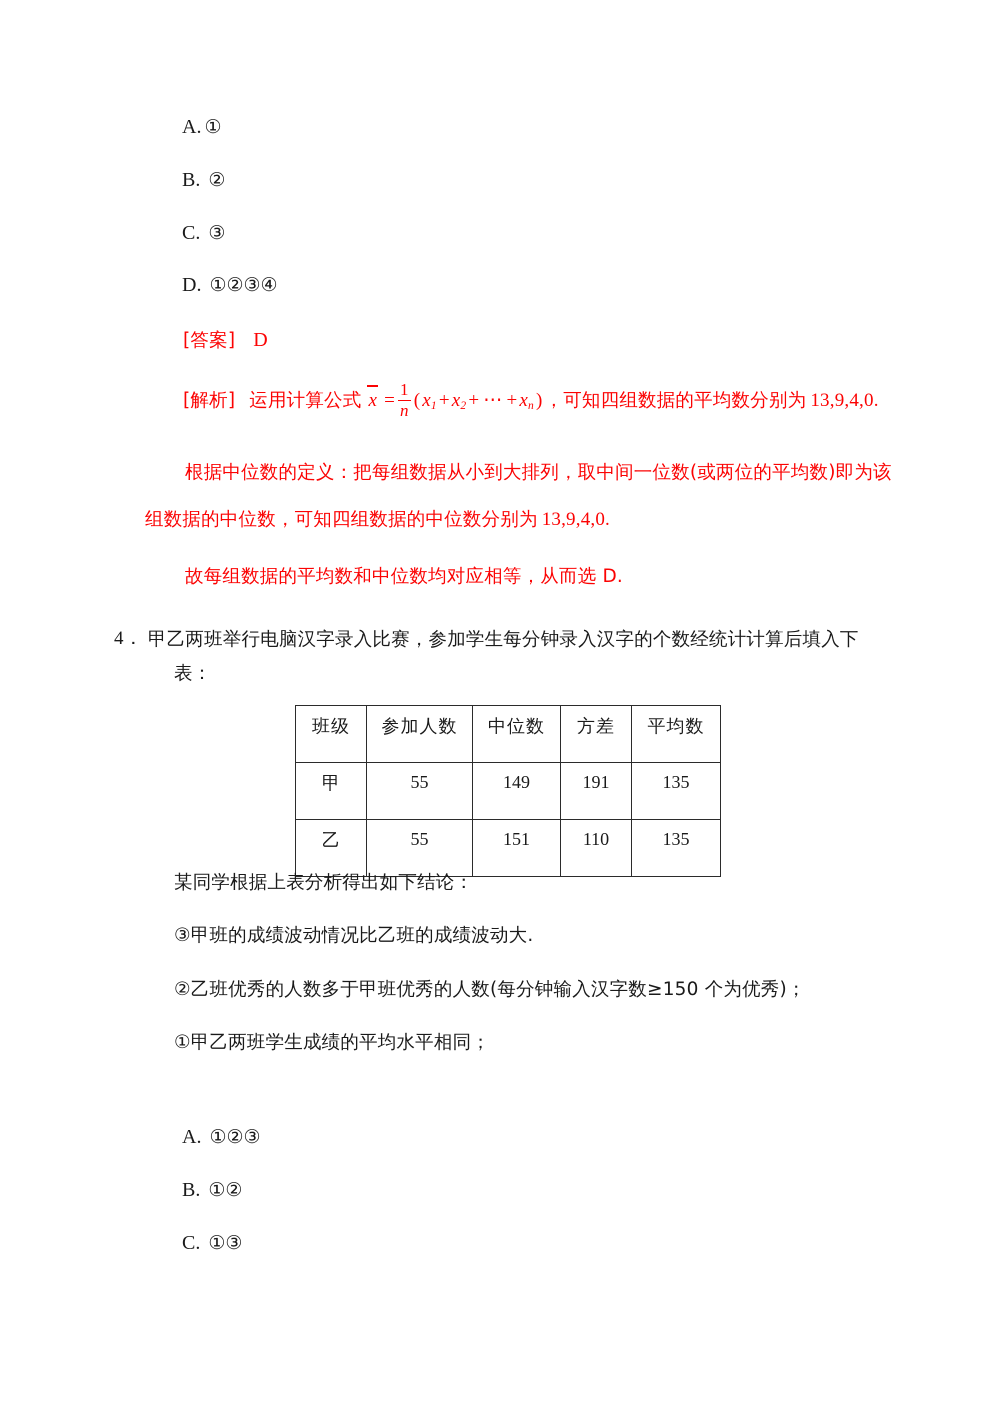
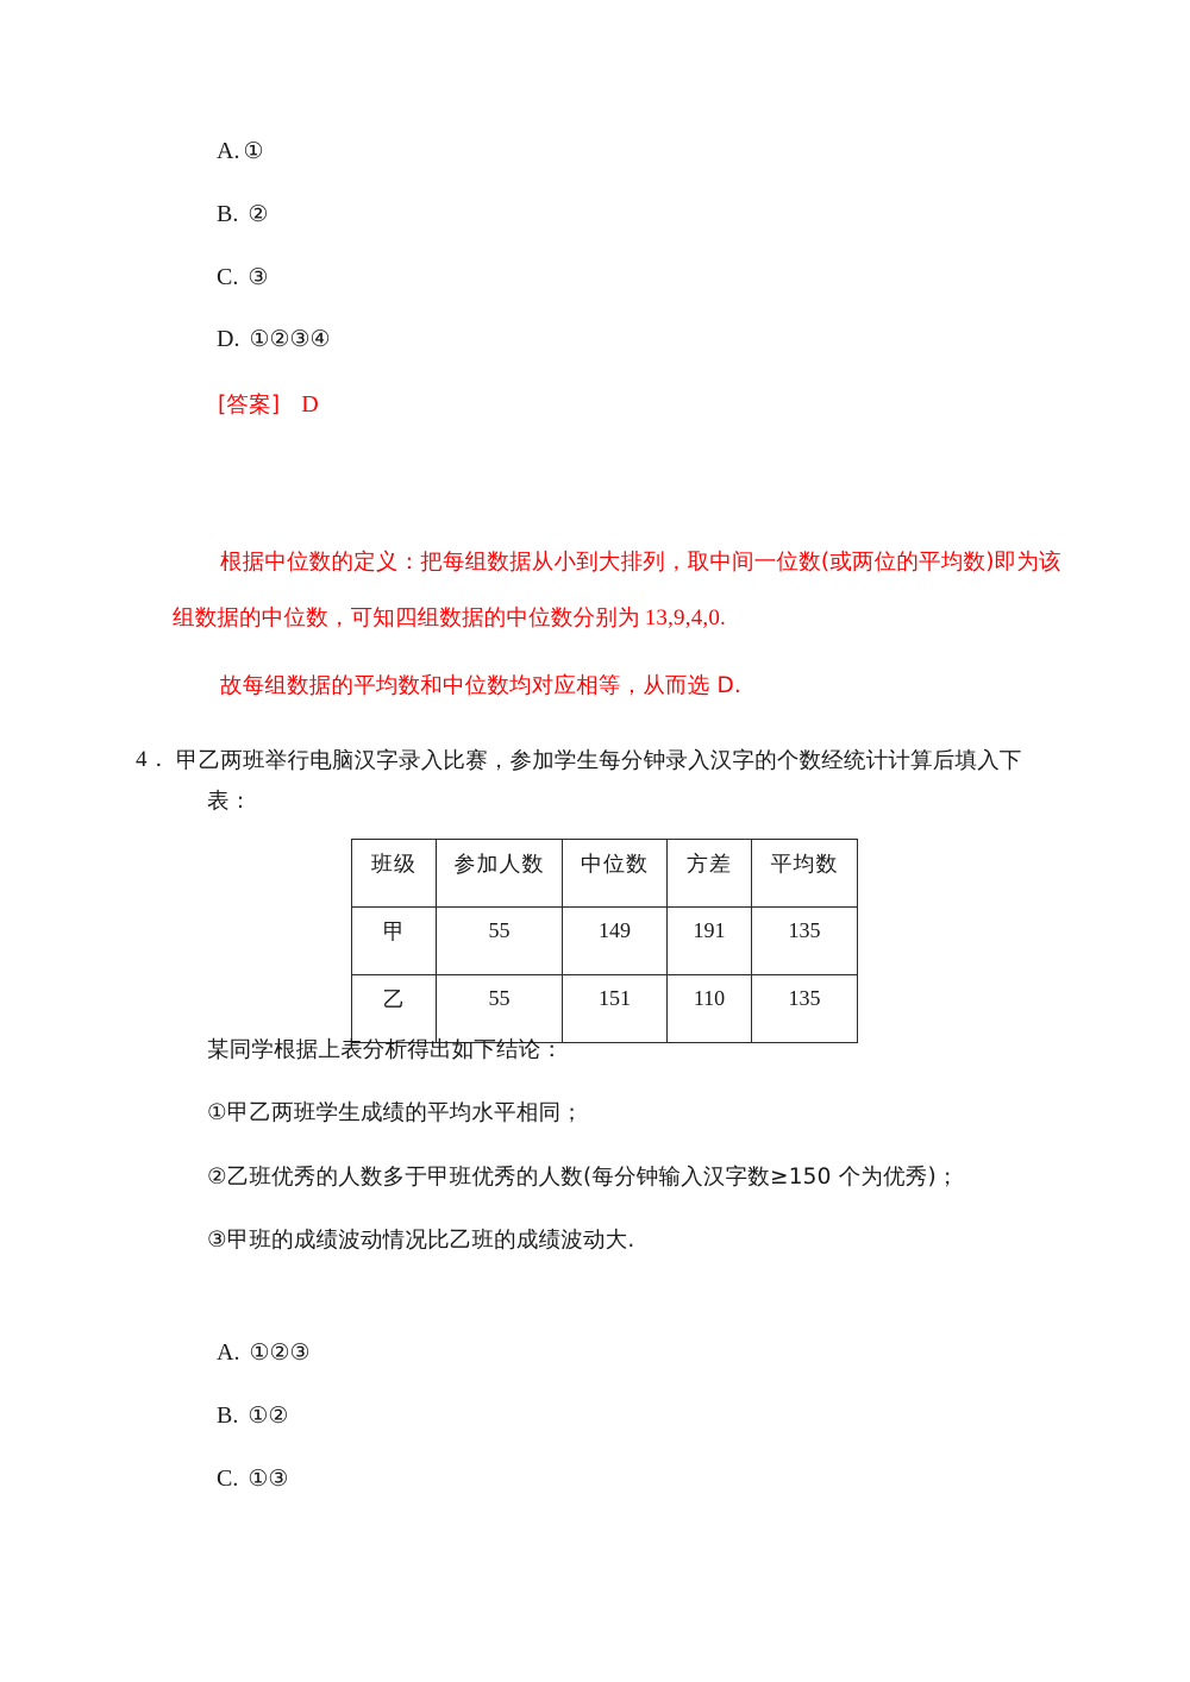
  A. ①
  B. ②
  C. ③
  D. ①②③④
  [答案] D
- [解析] 运用计算公式 x =
- 1
- n
- (x1 +x2 + ⋯ +xn )，可知四组数据的平均数分别为 13,9,4,0.
  根据中位数的定义：把每组数据从小到大排列，取中间一位数(或两位的平均数)即为该
  组数据的中位数，可知四组数据的中位数分别为 13,9,4,0.
  故每组数据的平均数和中位数均对应相等，从而选 D.
  4．
  甲乙两班举行电脑汉字录入比赛，参加学生每分钟录入汉字的个数经统计计算后填入下
  表：
  班级	参加人数	中位数	方差	平均数
  甲	55	149	191	135
  乙	55	151	110	135
  某同学根据上表分析得出如下结论：
- ③甲班的成绩波动情况比乙班的成绩波动大.
+ ①甲乙两班学生成绩的平均水平相同；
  ②乙班优秀的人数多于甲班优秀的人数(每分钟输入汉字数≥150 个为优秀)；
- ①甲乙两班学生成绩的平均水平相同；
+ ③甲班的成绩波动情况比乙班的成绩波动大.
  A. ①②③
  B. ①②
  C. ①③
